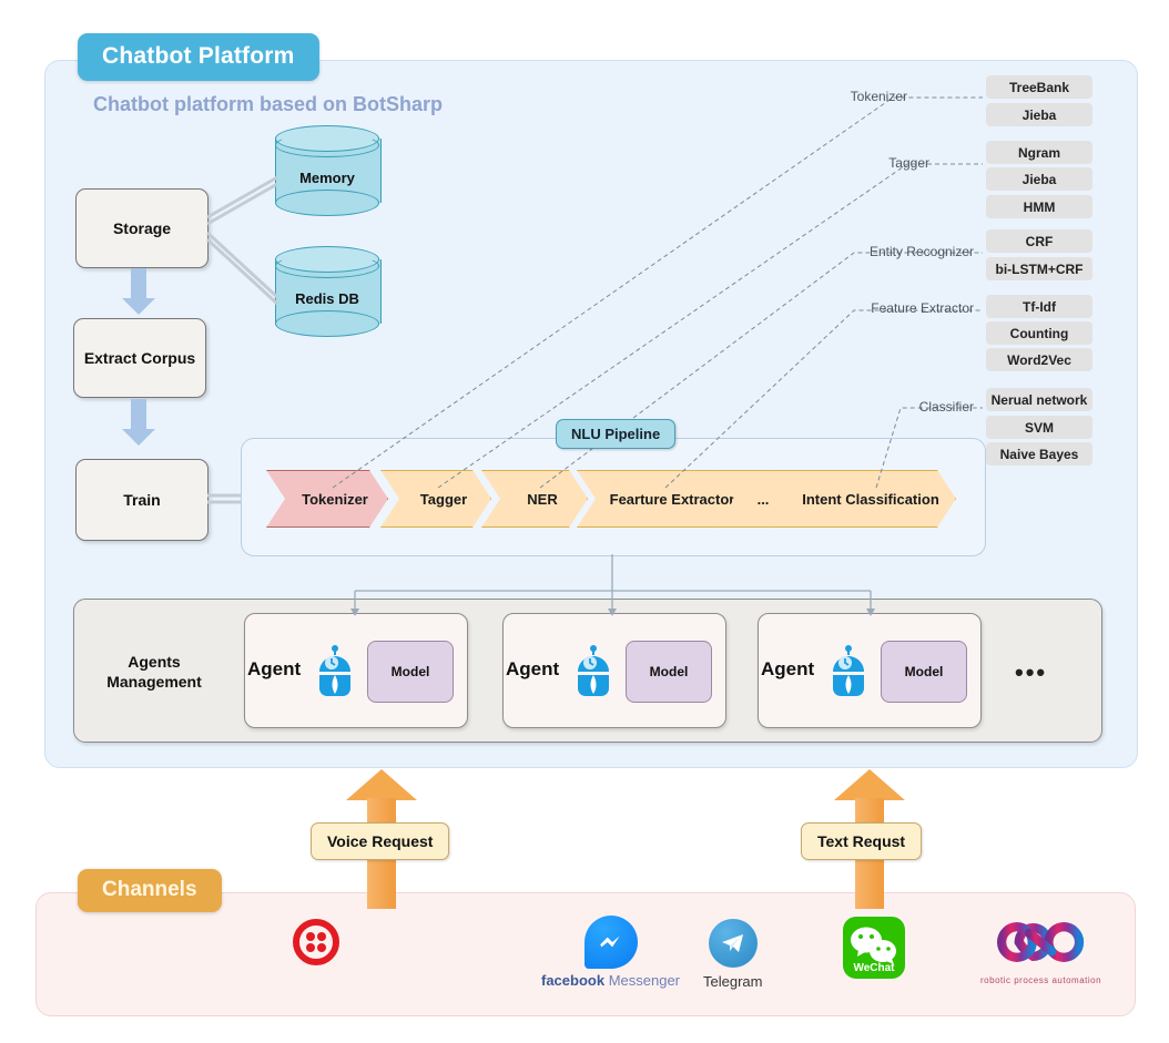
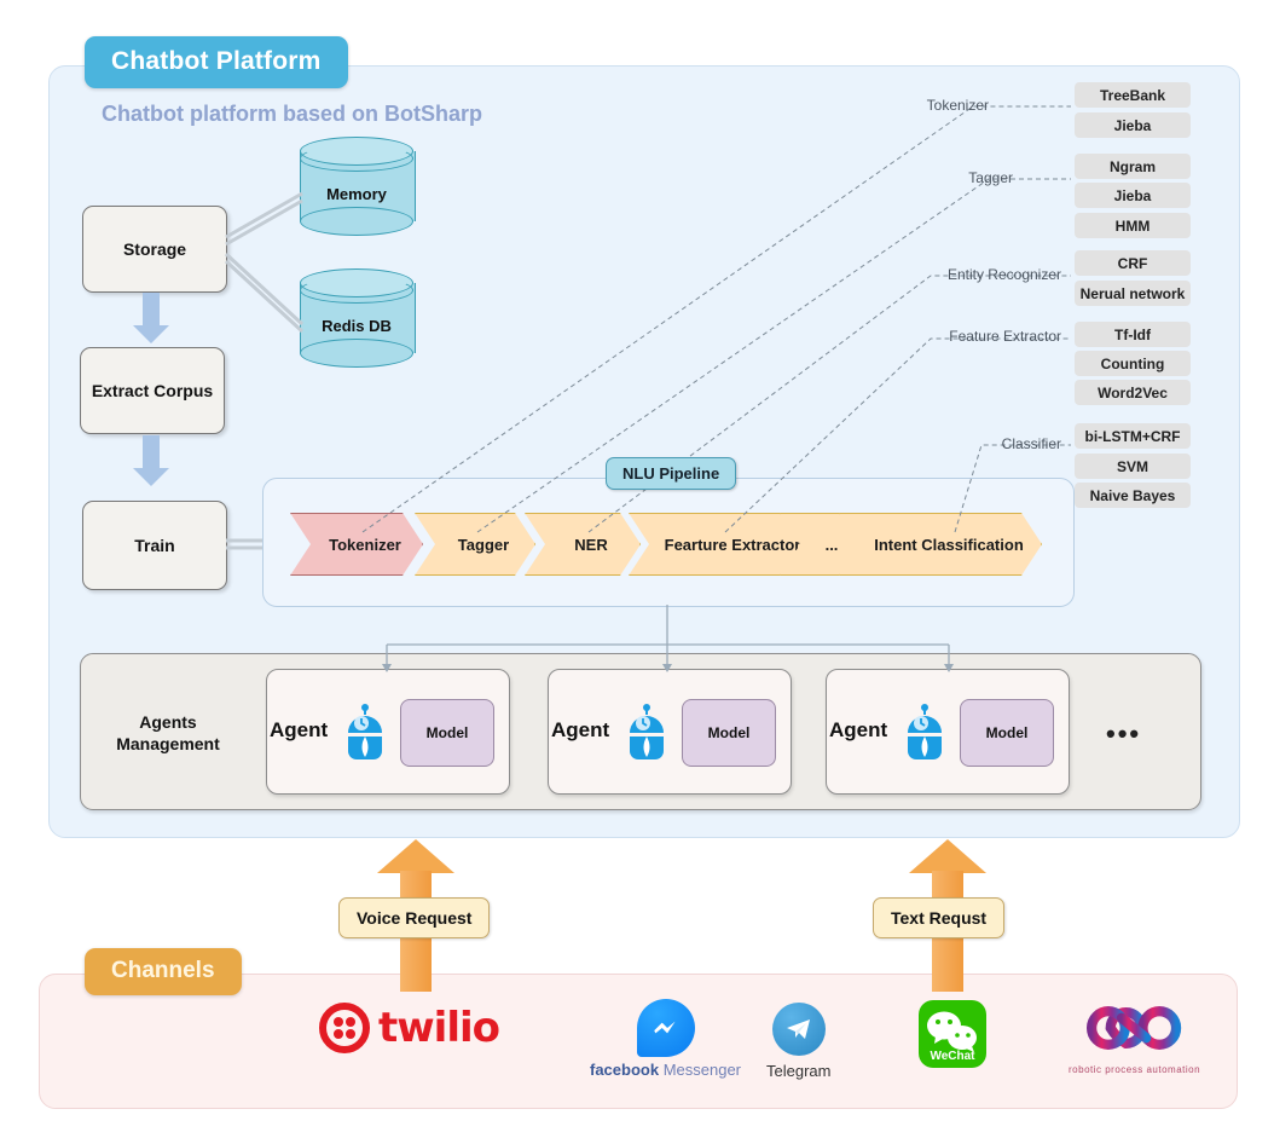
  Chatbot Platform
  Chatbot platform based on BotSharp
  Storage
  Memory
  Redis DB
  Extract Corpus
  Train
  NLU Pipeline
  Tokenizer
  Tagger
  NER
  Fearture Extractor
  ...
  Intent Classification
  Tokenizer
  TreeBank
  Jieba
  Tagger
  Ngram
  Jieba
  HMM
  Entity Recognizer
  CRF
- bi-LSTM+CRF
+ Nerual network
  Feature Extractor
  Tf-Idf
  Counting
  Word2Vec
  Classifier
- Nerual network
+ bi-LSTM+CRF
  SVM
  Naive Bayes
  Agents
  Management
  Agent
  Model
  Agent
  Model
  Agent
  Model
  •••
  Voice Request
  Text Requst
  Channels
+ twilio
  facebook Messenger
  Telegram
  WeChat
  robotic process automation
